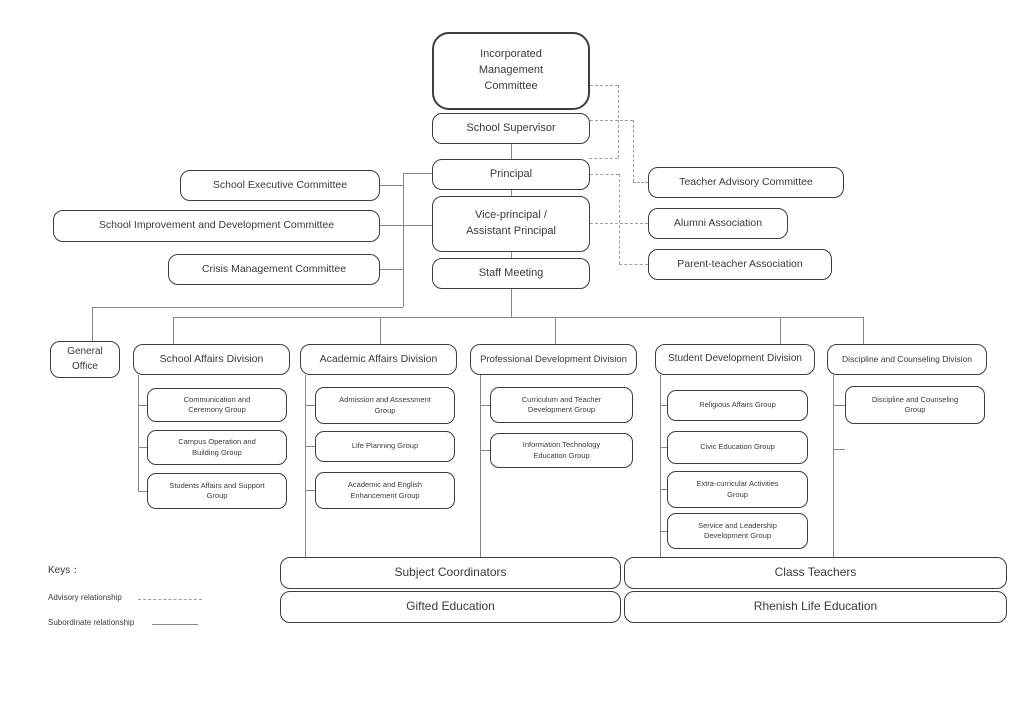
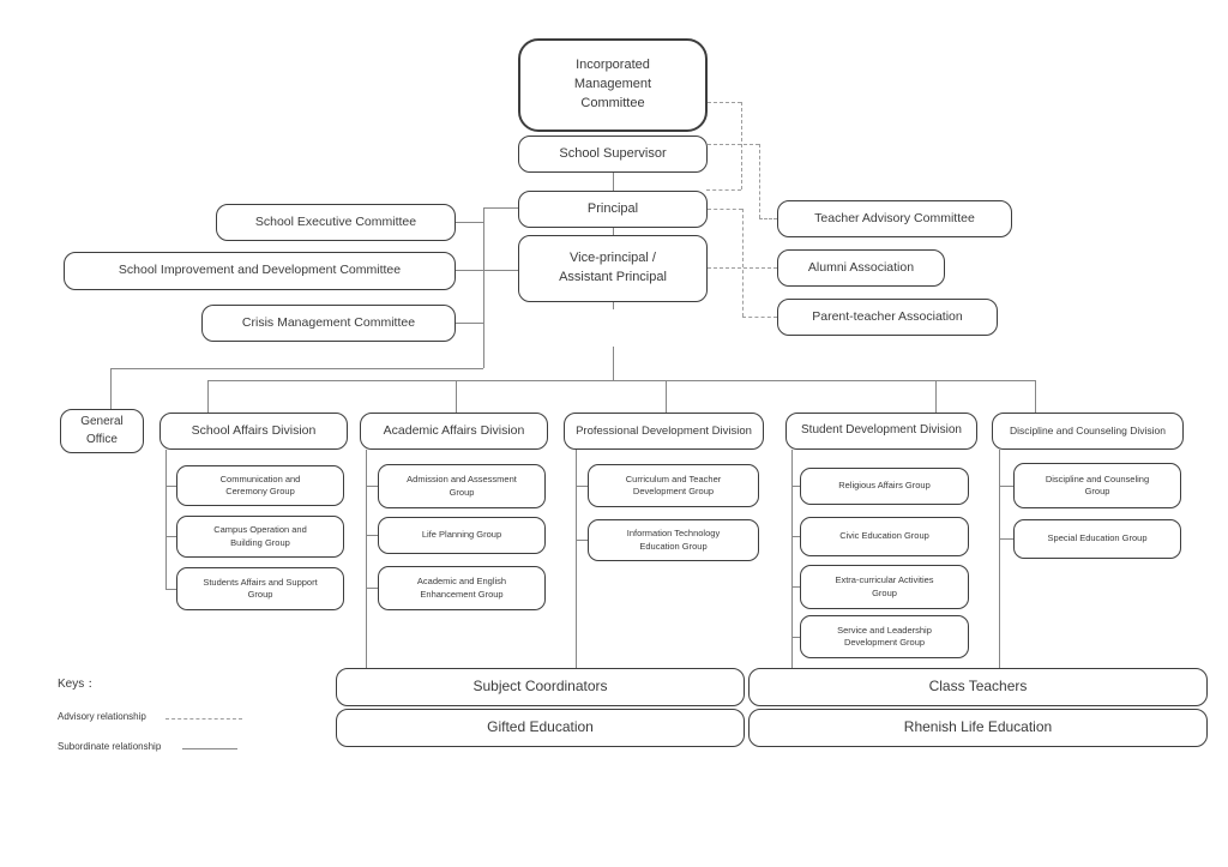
  Incorporated
  Management
  Committee
  School Supervisor
  Principal
  Vice-principal /
  Assistant Principal
- Staff Meeting
  School Executive Committee
  School Improvement and Development Committee
  Crisis Management Committee
  Teacher Advisory Committee
  Alumni Association
  Parent-teacher Association
  General
  Office
  School Affairs Division
  Academic Affairs Division
  Professional Development Division
  Student Development Division
  Discipline and Counseling Division
  Communication and
  Ceremony Group
  Campus Operation and
  Building Group
  Students Affairs and Support
  Group
  Admission and Assessment
  Group
  Life Planning Group
  Academic and English
  Enhancement Group
  Curriculum and Teacher
  Development Group
  Information Technology
  Education Group
  Religious Affairs Group
  Civic Education Group
  Extra-curricular Activities
  Group
  Service and Leadership
  Development Group
  Discipline and Counseling
  Group
+ Special Education Group
  Subject Coordinators
  Gifted Education
  Class Teachers
  Rhenish Life Education
  Keys：
  Advisory relationship
  Subordinate relationship
